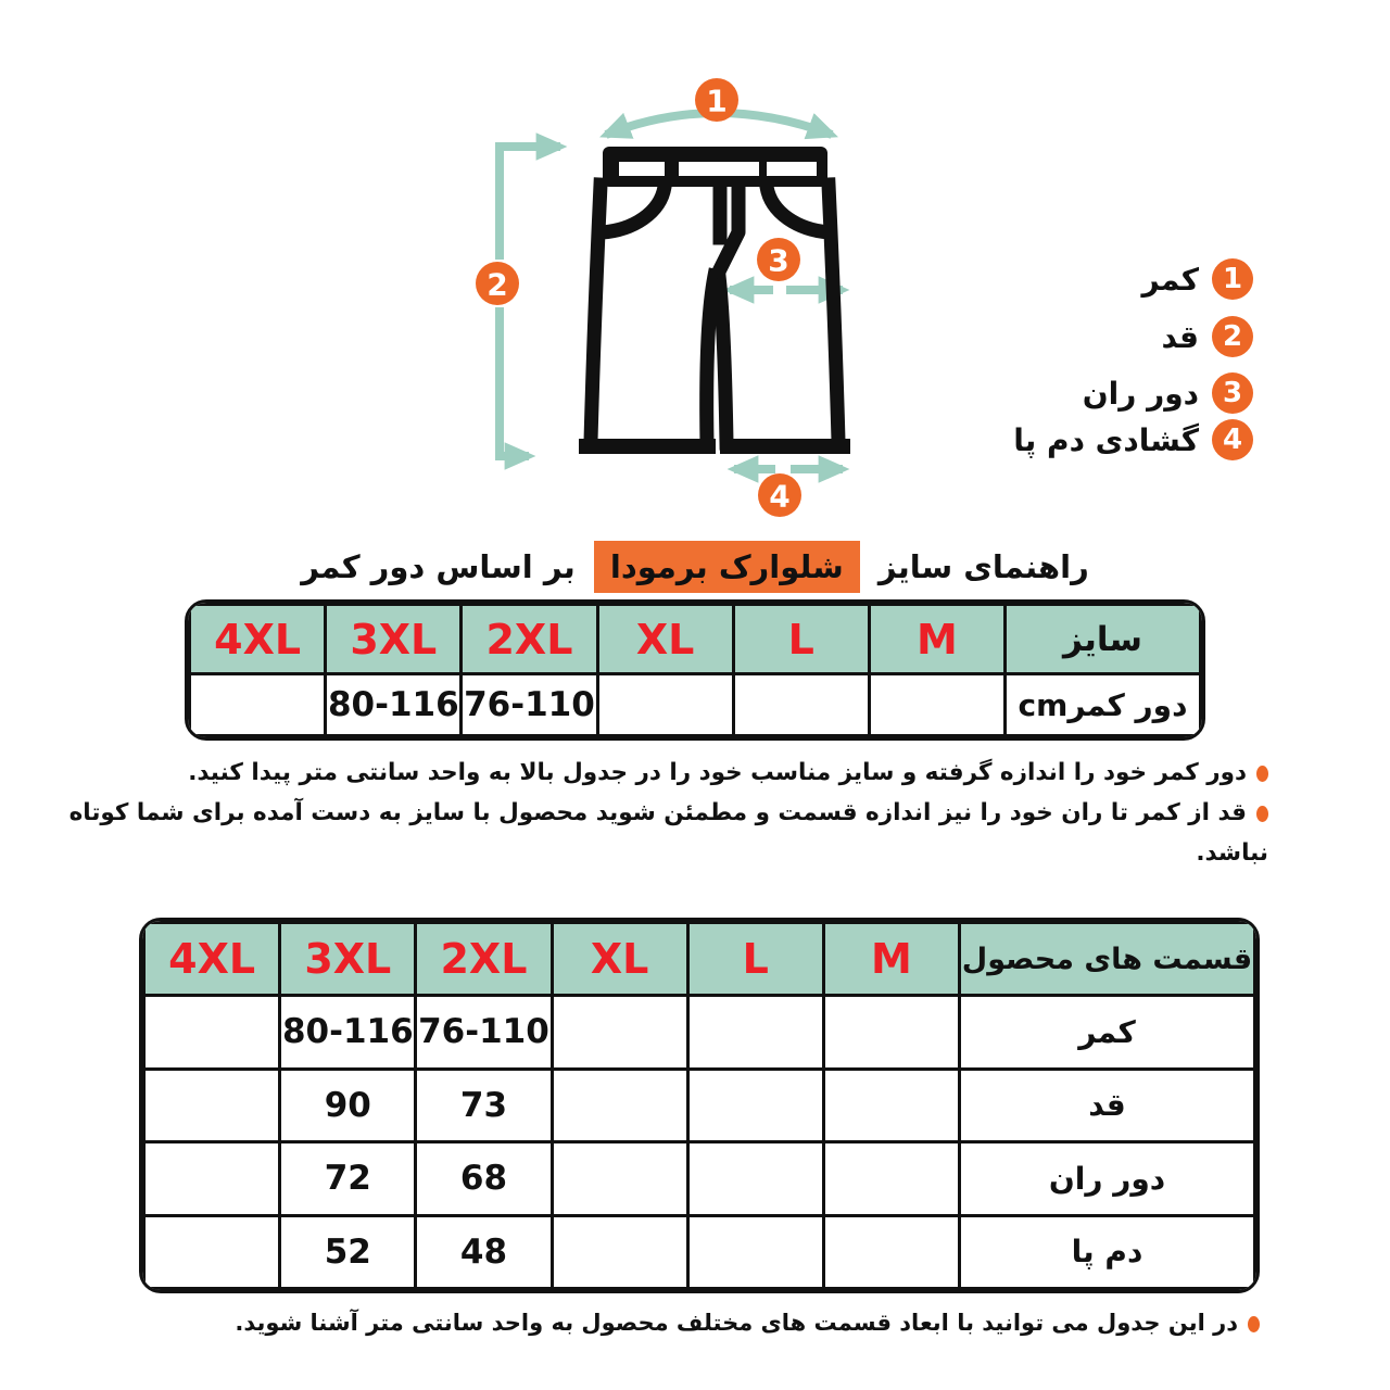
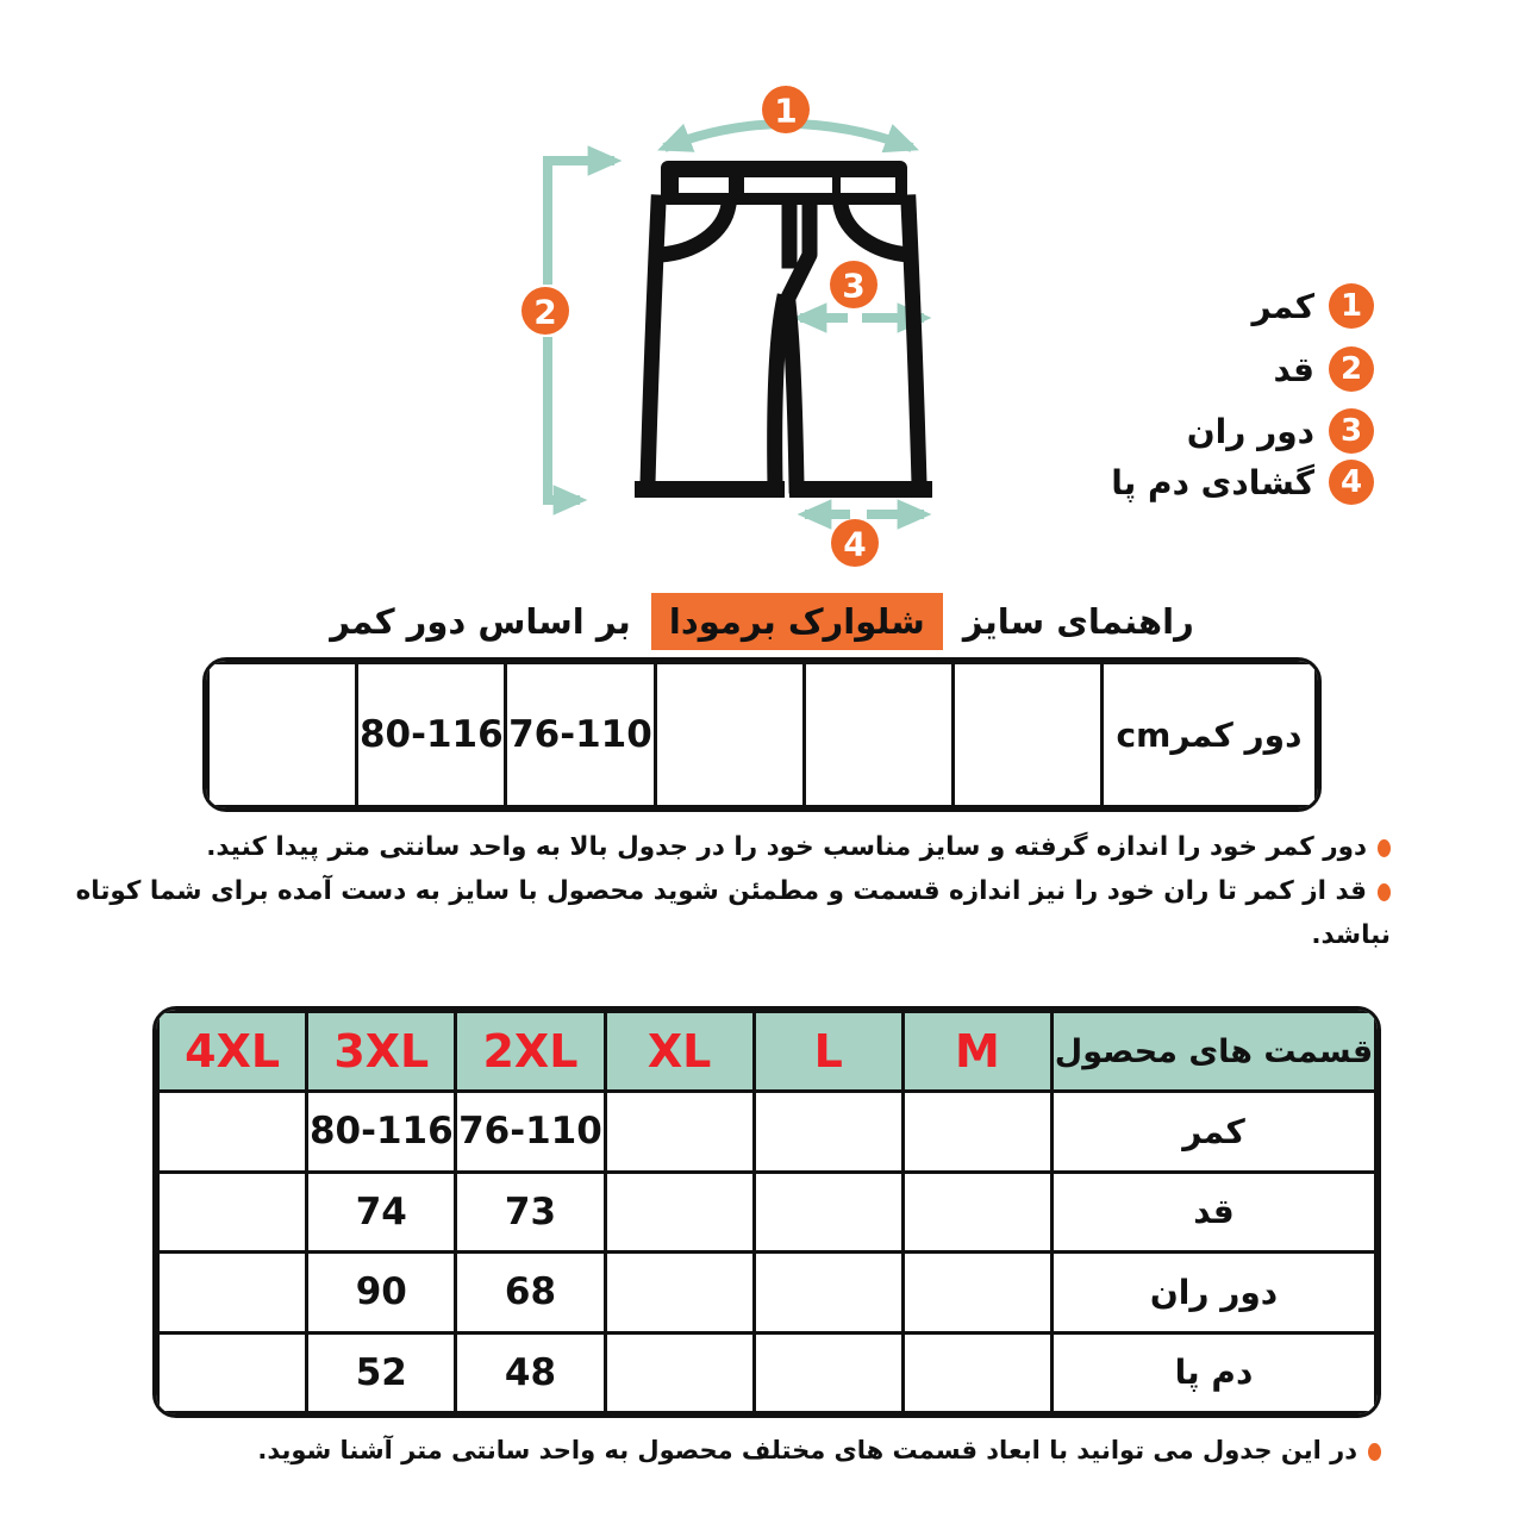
  1
  2
  3
  4
  1
  کمر
  2
  قد
  3
  دور ران
  4
  گشادی دم پا
  راهنمای سایز شلوارک برمودا بر اساس دور کمر
- سایز	M	L	XL	2XL	3XL	4XL
  دور کمرcm				76-110	80-116
  دور کمر خود را اندازه گرفته و سایز مناسب خود را در جدول بالا به واحد سانتی متر پیدا کنید.
  قد از کمر تا ران خود را نیز اندازه قسمت و مطمئن شوید محصول با سایز به دست آمده برای شما کوتاه نباشد.
  قسمت های محصول	M	L	XL	2XL	3XL	4XL
  کمر				76-110	80-116
- قد				73	90
+ قد				73	74
- دور ران				68	72
+ دور ران				68	90
  دم پا				48	52
  در این جدول می توانید با ابعاد قسمت های مختلف محصول به واحد سانتی متر آشنا شوید.
